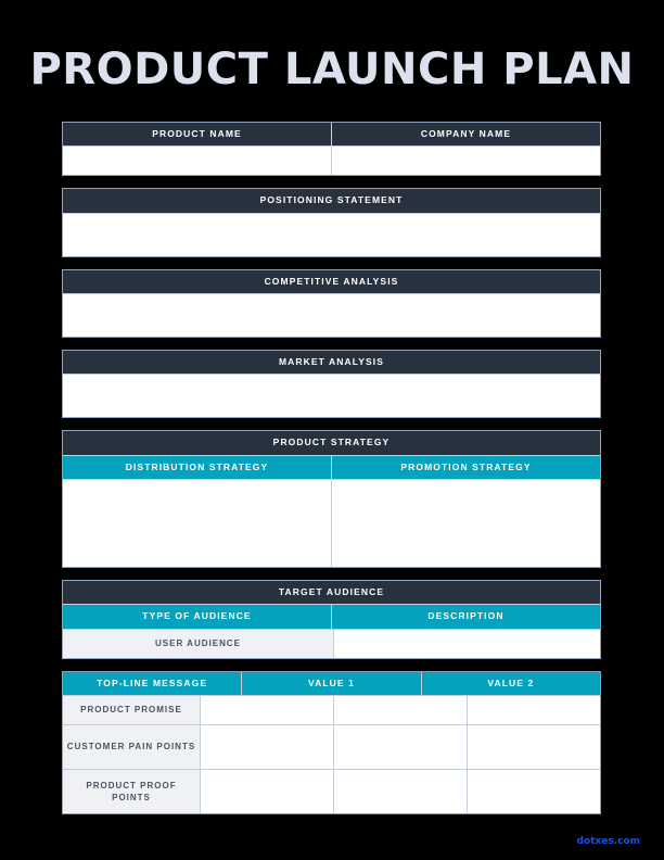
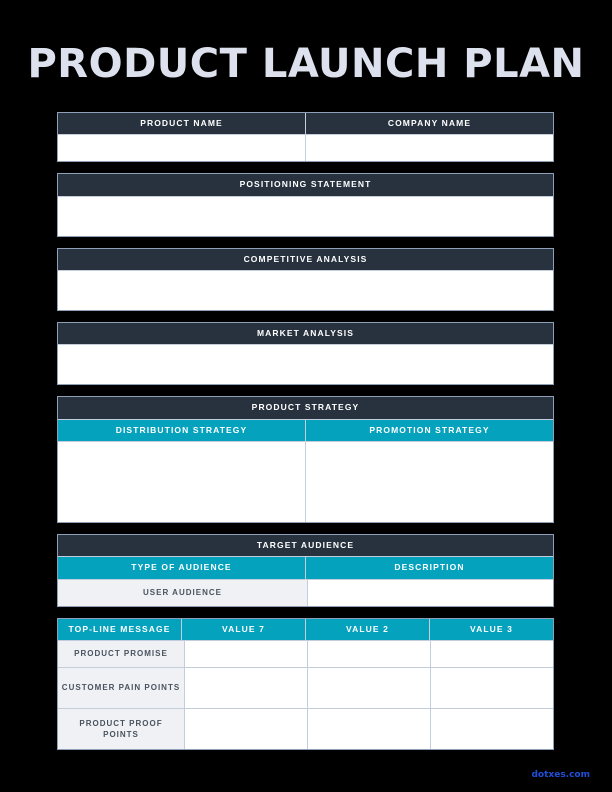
  PRODUCT LAUNCH PLAN
  PRODUCT NAME
  COMPANY NAME
  POSITIONING STATEMENT
  COMPETITIVE ANALYSIS
  MARKET ANALYSIS
  PRODUCT STRATEGY
  DISTRIBUTION STRATEGY
  PROMOTION STRATEGY
  TARGET AUDIENCE
  TYPE OF AUDIENCE
  DESCRIPTION
  USER AUDIENCE
  TOP-LINE MESSAGE
- VALUE 1
+ VALUE 7
  VALUE 2
+ VALUE 3
  PRODUCT PROMISE
  CUSTOMER PAIN POINTS
  PRODUCT PROOF POINTS
  dotxes.com
